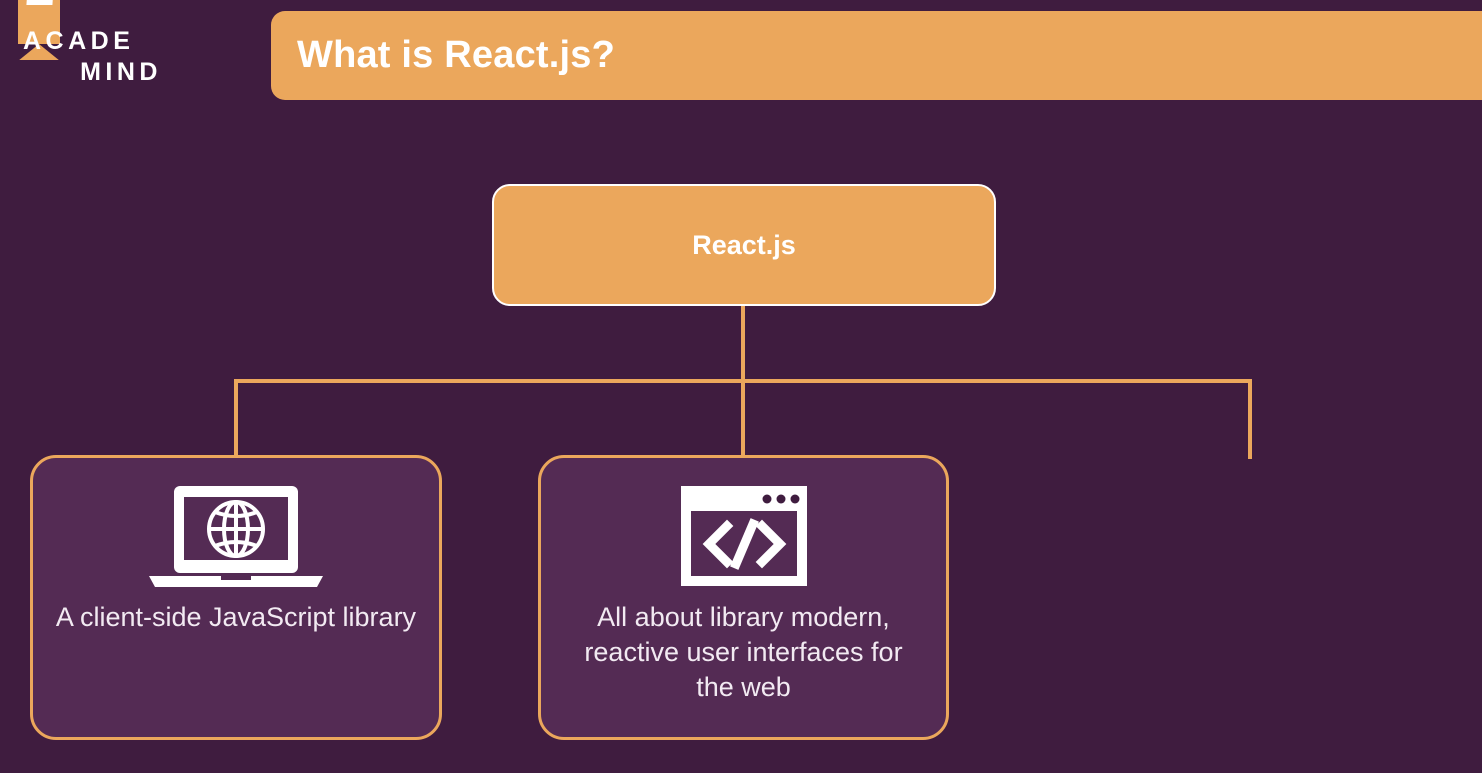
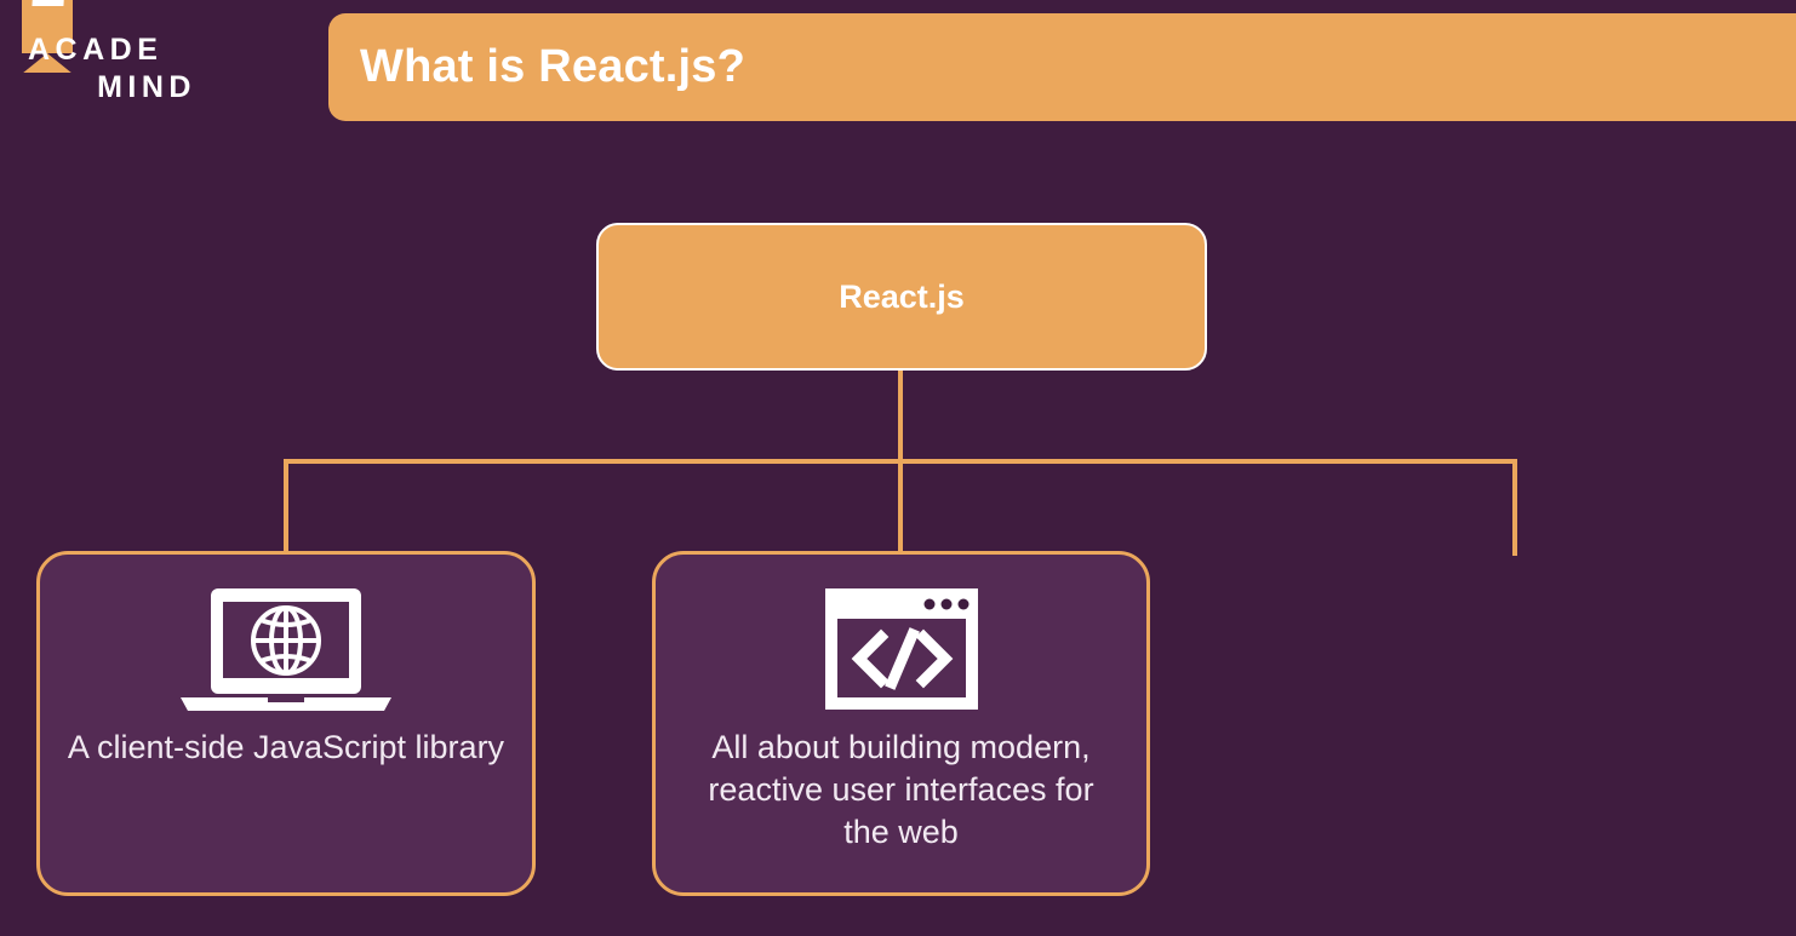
  ACADE
  MIND
  What is React.js?
  React.js
  A client-side JavaScript library
- All about library modern, reactive user interfaces for the web
+ All about building modern, reactive user interfaces for the web
